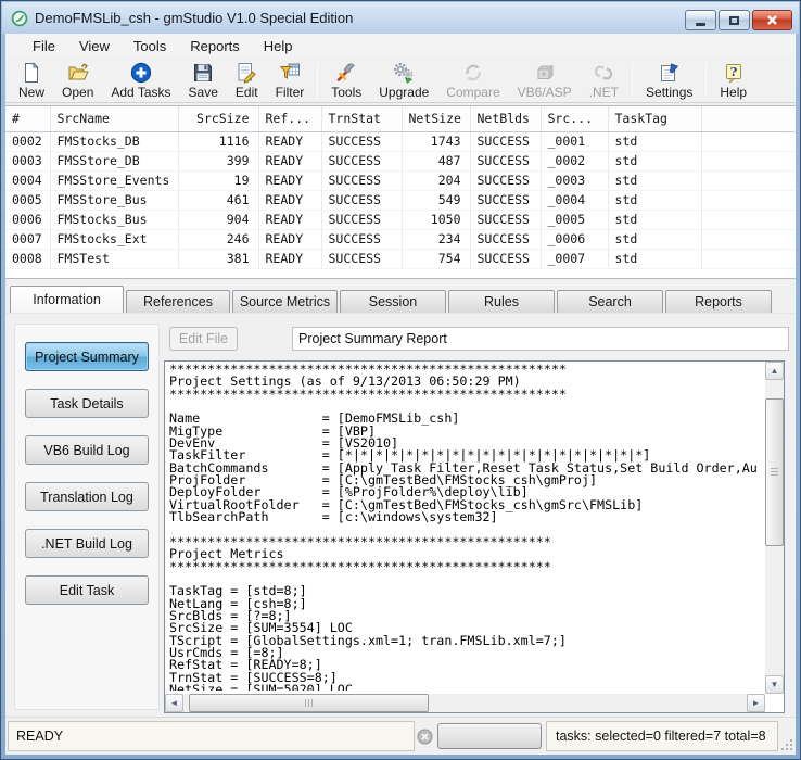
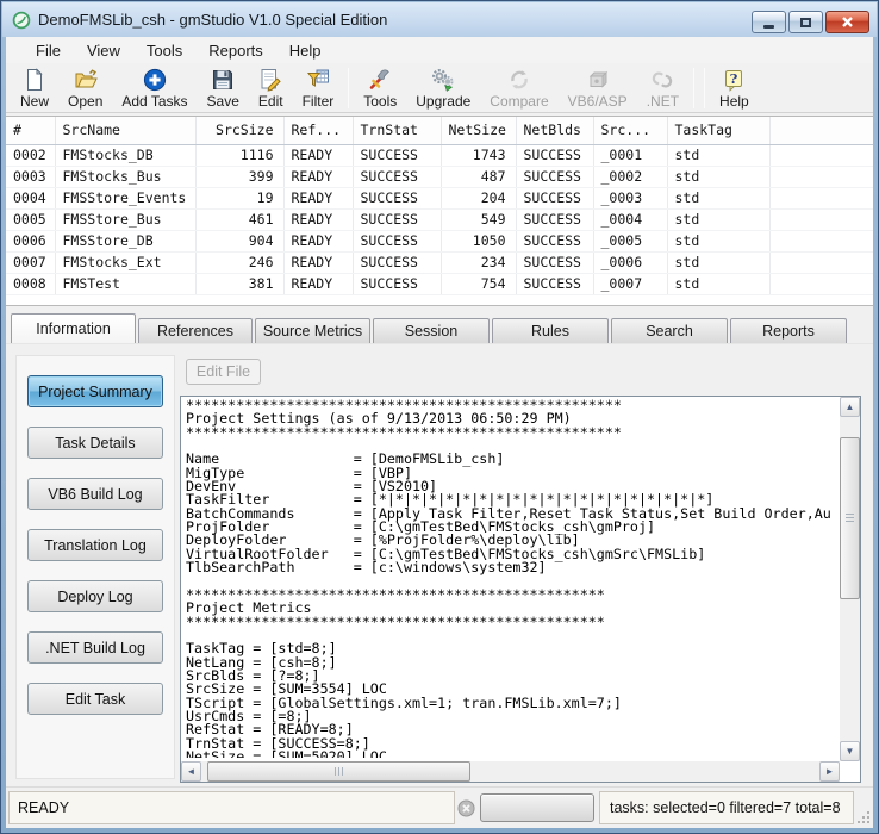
  DemoFMSLib_csh - gmStudio V1.0 Special Edition
  File
  View
  Tools
  Reports
  Help
  New
  Open
  Add Tasks
  Save
  Edit
  Filter
  Tools
  Upgrade
  Compare
  VB6/ASP
  .NET
- Settings
  ?
  Help
  #	SrcName	SrcSize	Ref...	TrnStat	NetSize	NetBlds	Src...	TaskTag
  0002	FMStocks_DB	1116	READY	SUCCESS	1743	SUCCESS	_0001	std
- 0003	FMSStore_DB	399	READY	SUCCESS	487	SUCCESS	_0002	std
+ 0003	FMStocks_Bus	399	READY	SUCCESS	487	SUCCESS	_0002	std
  0004	FMSStore_Events	19	READY	SUCCESS	204	SUCCESS	_0003	std
  0005	FMSStore_Bus	461	READY	SUCCESS	549	SUCCESS	_0004	std
- 0006	FMStocks_Bus	904	READY	SUCCESS	1050	SUCCESS	_0005	std
+ 0006	FMSStore_DB	904	READY	SUCCESS	1050	SUCCESS	_0005	std
  0007	FMStocks_Ext	246	READY	SUCCESS	234	SUCCESS	_0006	std
  0008	FMSTest	381	READY	SUCCESS	754	SUCCESS	_0007	std
  Information
  References
  Source Metrics
  Session
  Rules
  Search
  Reports
  Project Summary
  Task Details
  VB6 Build Log
  Translation Log
+ Deploy Log
  .NET Build Log
  Edit Task
  Edit File
- Project Summary Report
  ****************************************************
  Project Settings (as of 9/13/2013 06:50:29 PM)
  ****************************************************
  Name = [DemoFMSLib_csh]
  MigType = [VBP]
  DevEnv = [VS2010]
  TaskFilter = [*|*|*|*|*|*|*|*|*|*|*|*|*|*|*|*|*|*|*|*]
  BatchCommands = [Apply Task Filter,Reset Task Status,Set Build Order,Au
  ProjFolder = [C:\gmTestBed\FMStocks_csh\gmProj]
  DeployFolder = [%ProjFolder%\deploy\lib]
  VirtualRootFolder = [C:\gmTestBed\FMStocks_csh\gmSrc\FMSLib]
  TlbSearchPath = [c:\windows\system32]
  **************************************************
  Project Metrics
  **************************************************
  TaskTag = [std=8;]
  NetLang = [csh=8;]
  SrcBlds = [?=8;]
  SrcSize = [SUM=3554] LOC
  TScript = [GlobalSettings.xml=1; tran.FMSLib.xml=7;]
  UsrCmds = [=8;]
  RefStat = [READY=8;]
  TrnStat = [SUCCESS=8;]
  NetSize = [SUM=5020] LOC
  ▲
  ▼
  ◄
  ►
  READY
  tasks: selected=0 filtered=7 total=8
